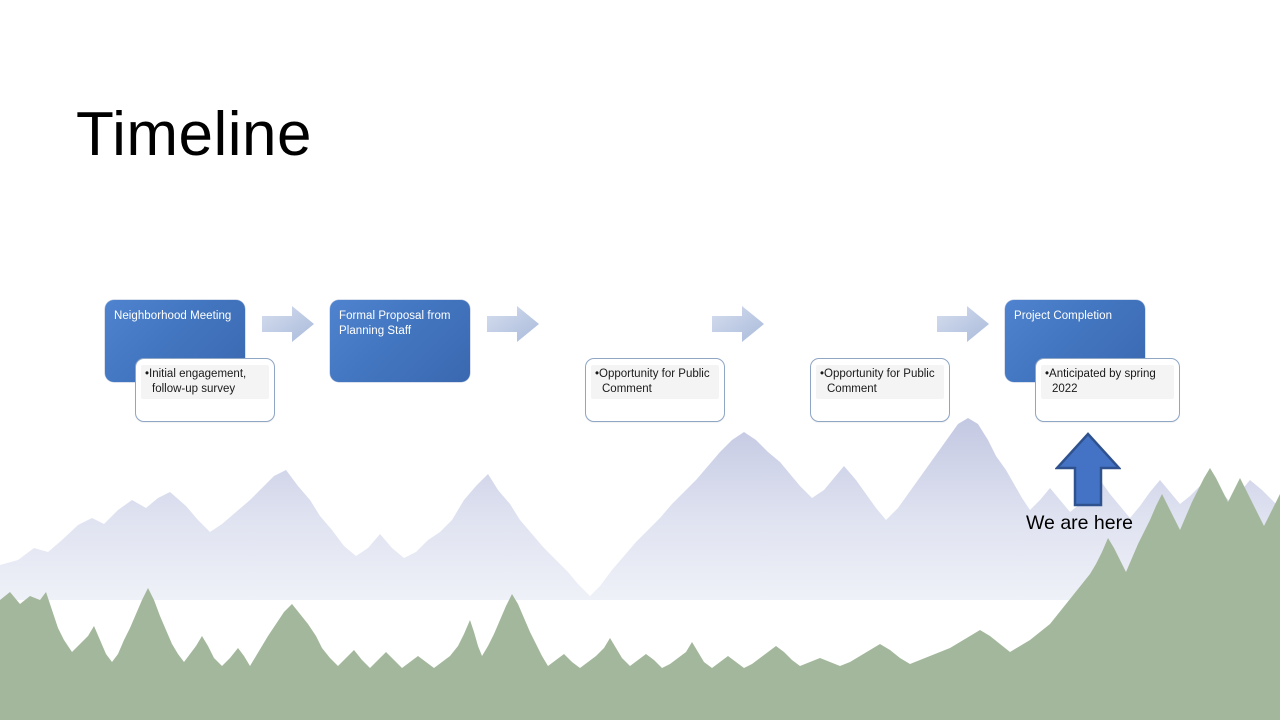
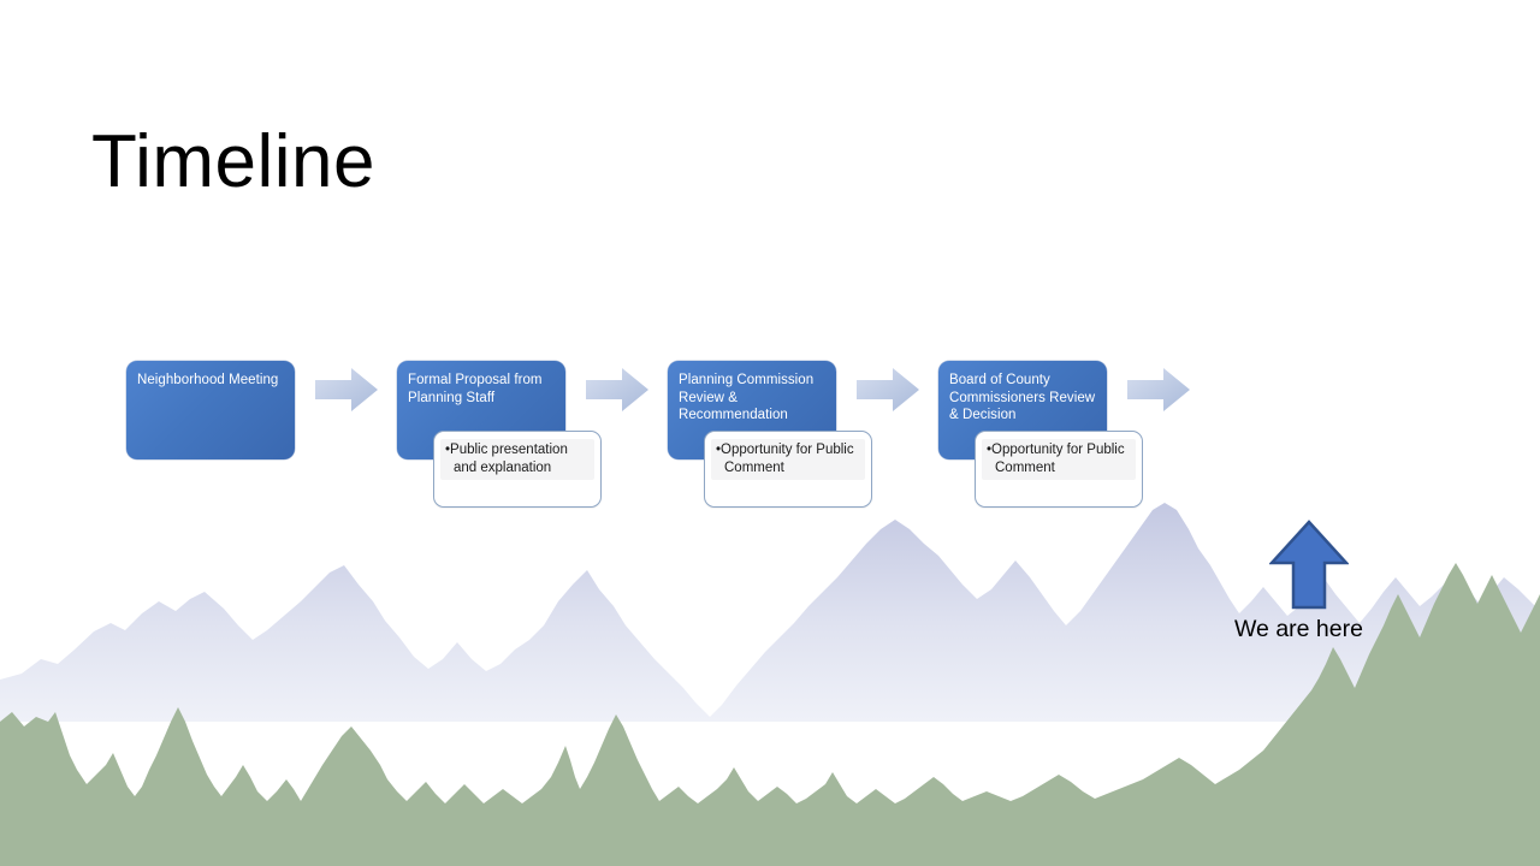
  Timeline
  Neighborhood Meeting
- •Initial engagement, follow-up survey
  Formal Proposal from Planning Staff
+ •Public presentation and explanation
+ Planning Commission Review & Recommendation
  •Opportunity for Public Comment
+ Board of County Commissioners Review & Decision
  •Opportunity for Public Comment
- Project Completion
- •Anticipated by spring 2022
  We are here
